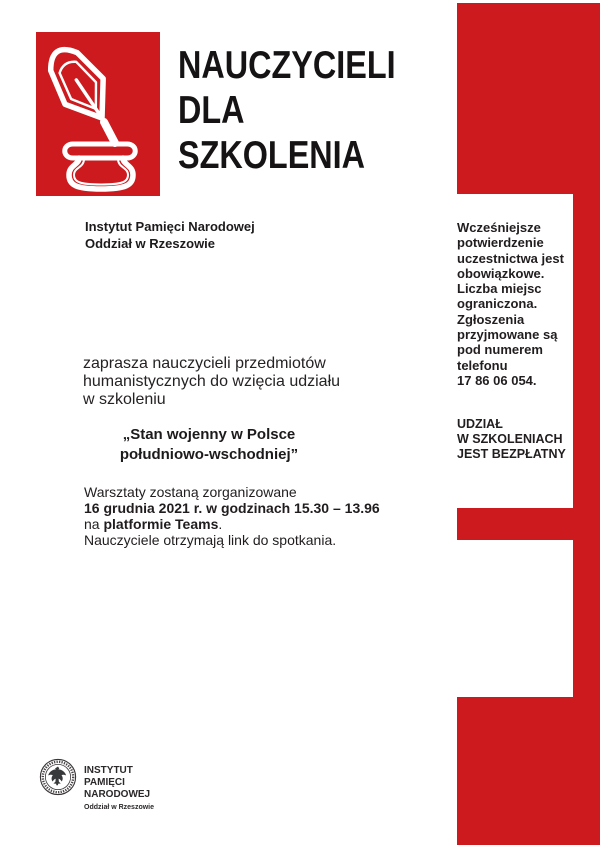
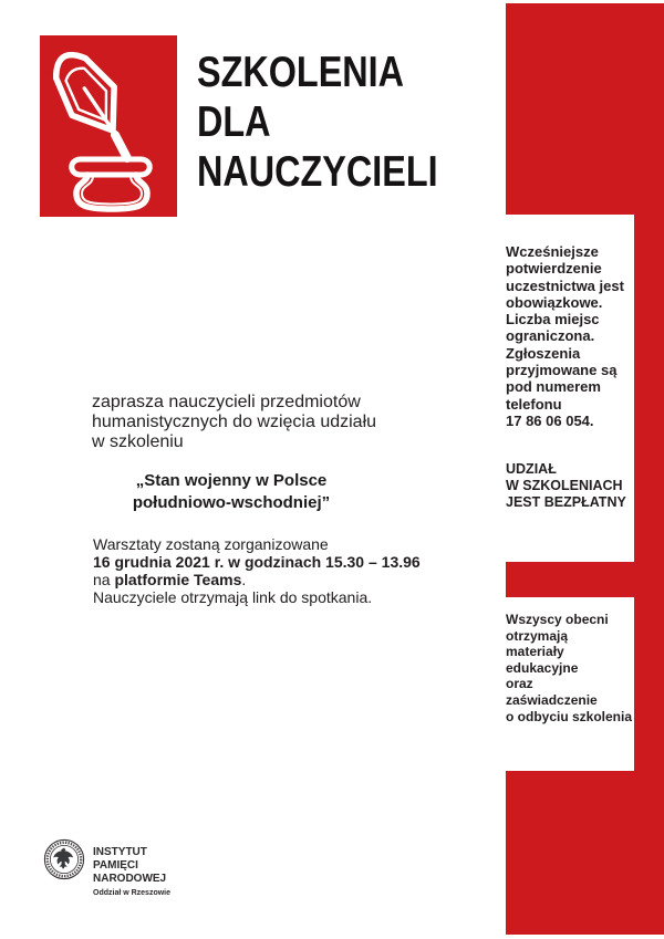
- NAUCZYCIELI
+ SZKOLENIA
  DLA
- SZKOLENIA
+ NAUCZYCIELI
- Instytut Pamięci Narodowej
- Oddział w Rzeszowie
  zaprasza nauczycieli przedmiotów
  humanistycznych do wzięcia udziału
  w szkoleniu
  „Stan wojenny w Polsce
  południowo-wschodniej”
  Warsztaty zostaną zorganizowane
  16 grudnia 2021 r. w godzinach 15.30 – 13.96
  na platformie Teams.
  Nauczyciele otrzymają link do spotkania.
  Wcześniejsze
  potwierdzenie
  uczestnictwa jest
  obowiązkowe.
  Liczba miejsc
  ograniczona.
  Zgłoszenia
  przyjmowane są
  pod numerem
  telefonu
  17 86 06 054.
  UDZIAŁ
  W SZKOLENIACH
  JEST BEZPŁATNY
+ Wszyscy obecni
+ otrzymają
+ materiały
+ edukacyjne
+ oraz
+ zaświadczenie
+ o odbyciu szkolenia
  INSTYTUT
  PAMIĘCI
  NARODOWEJ
